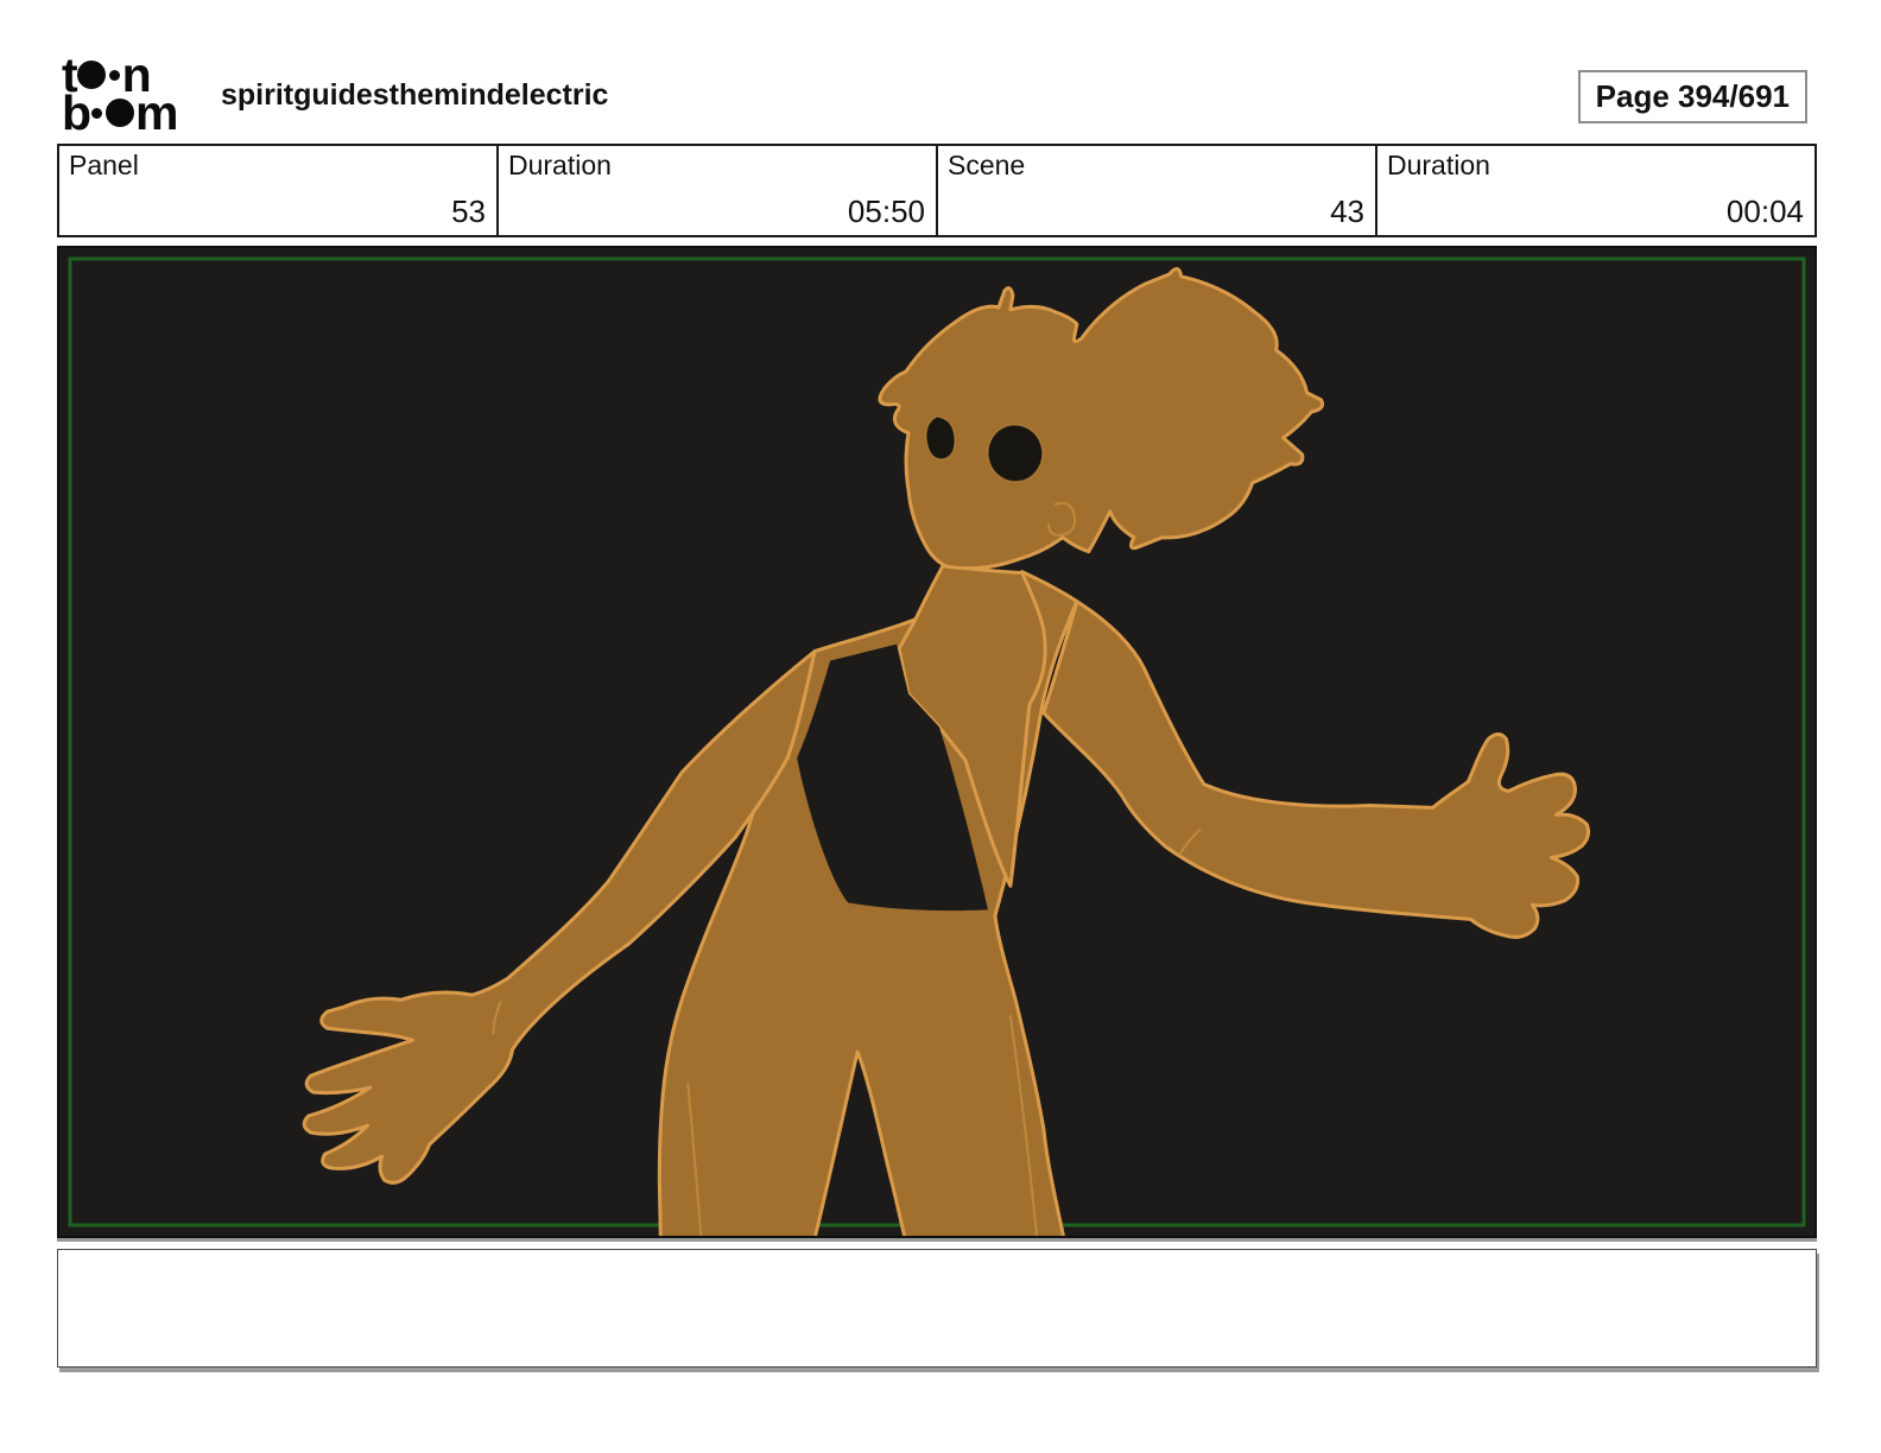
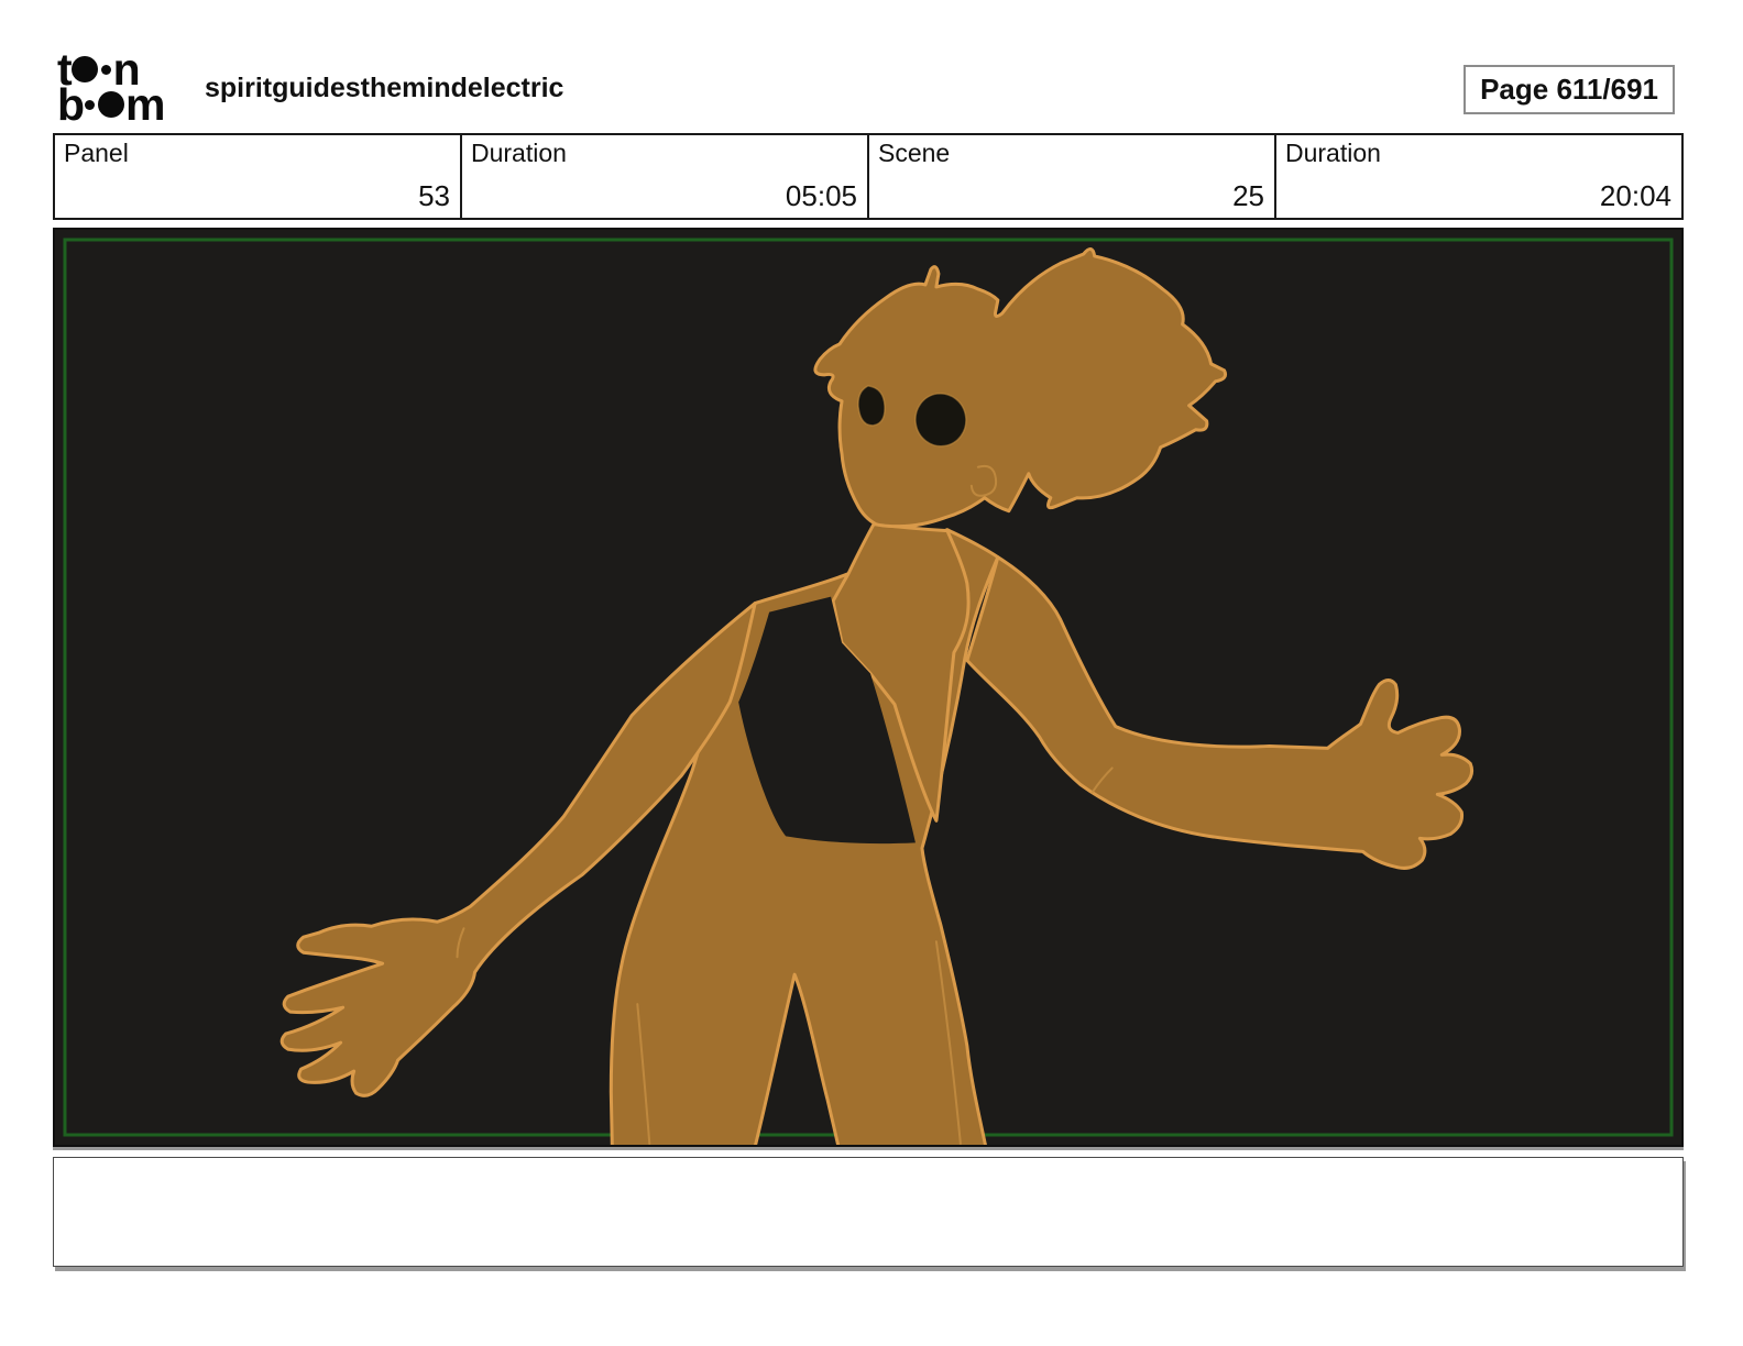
  t
  n
  b
  m
  spiritguidesthemindelectric
- Page 394/691
+ Page 611/691
  Panel
  53
  Duration
- 05:50
+ 05:05
  Scene
- 43
+ 25
  Duration
- 00:04
+ 20:04
